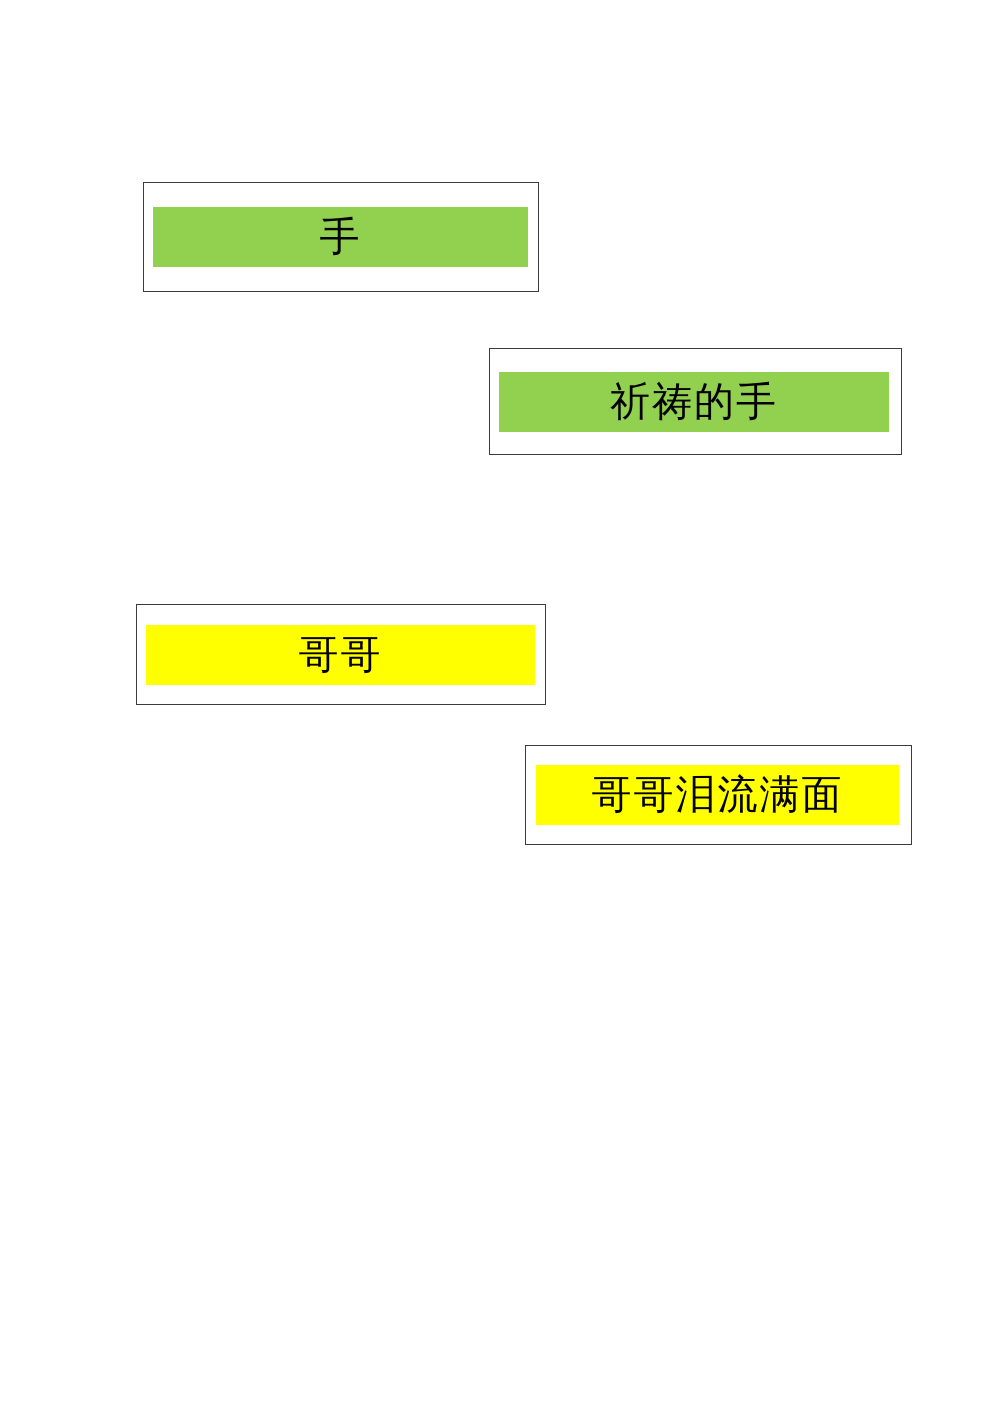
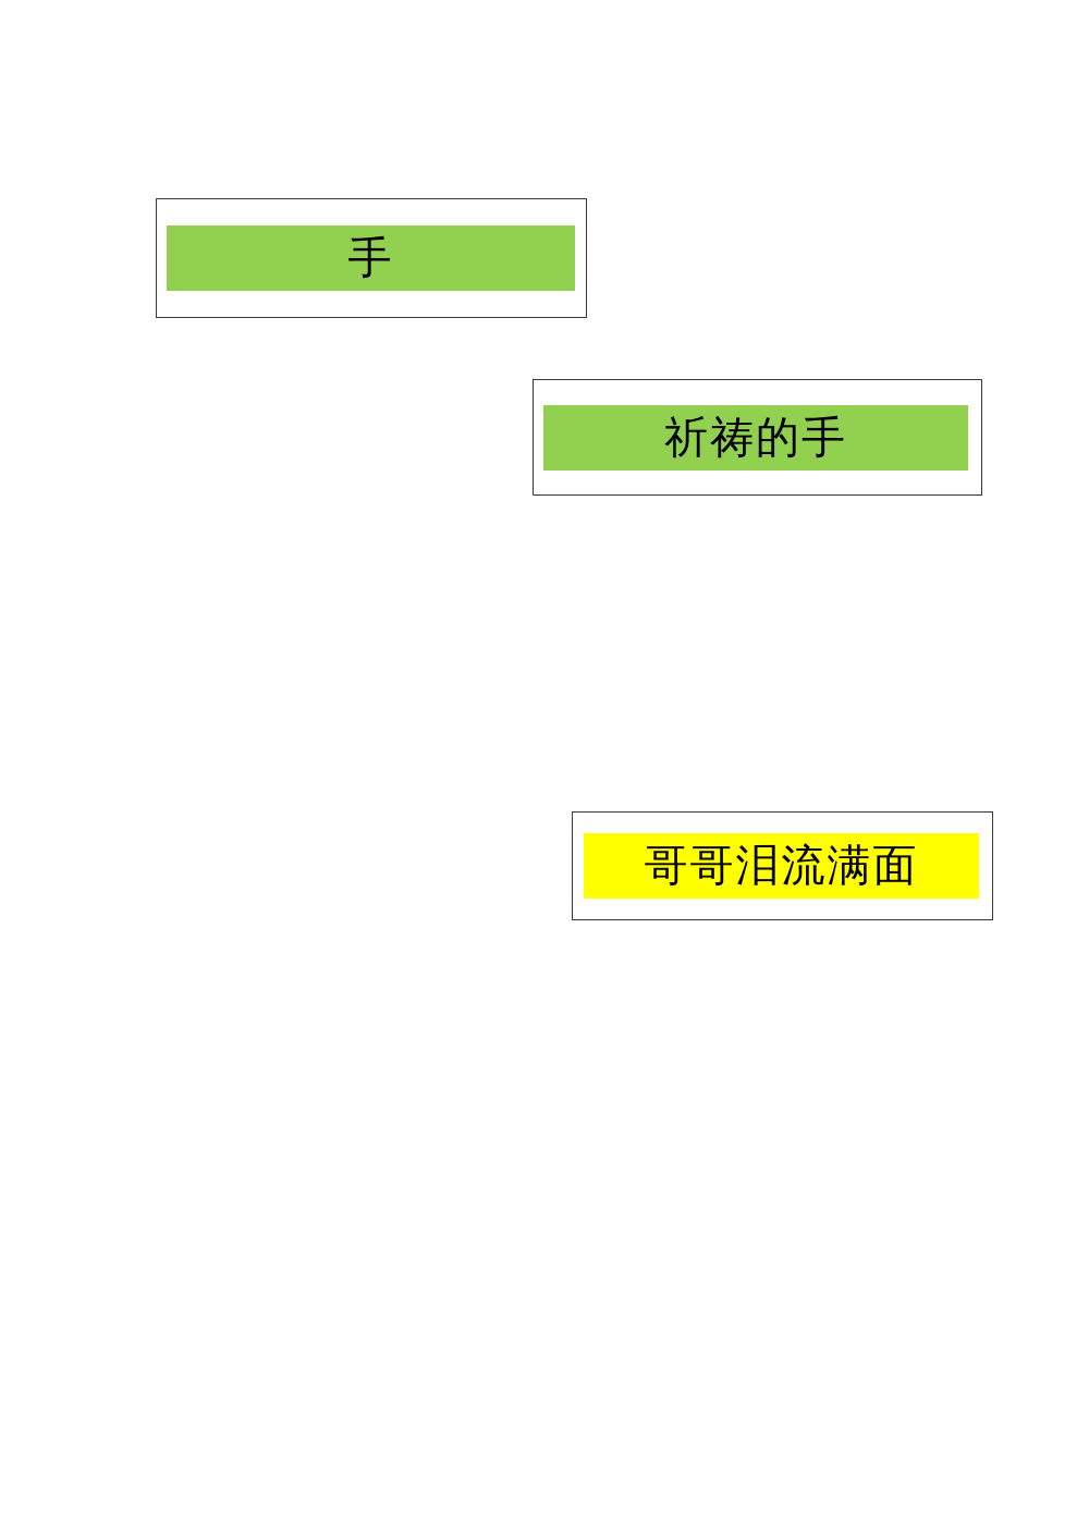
  手
  祈祷的手
- 哥哥
  哥哥泪流满面
